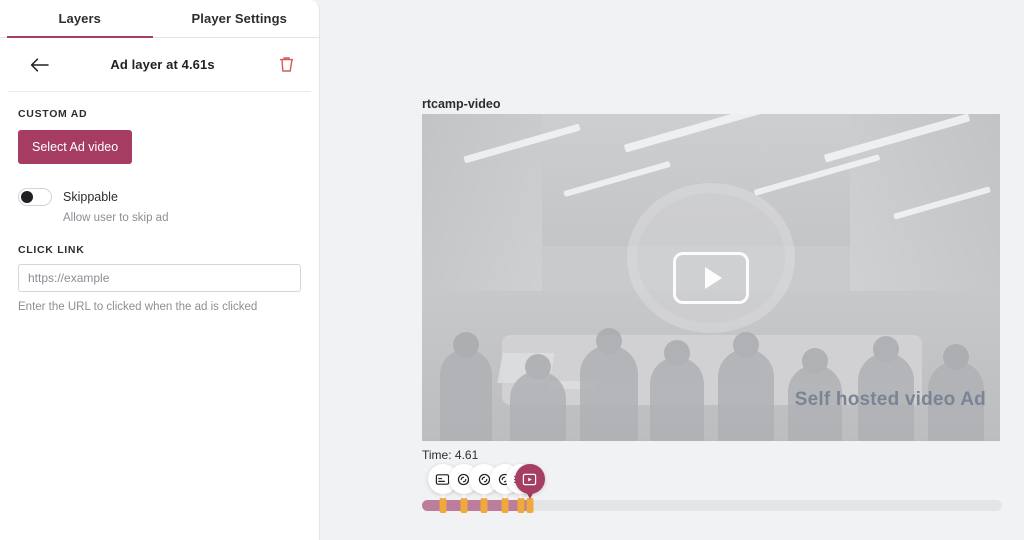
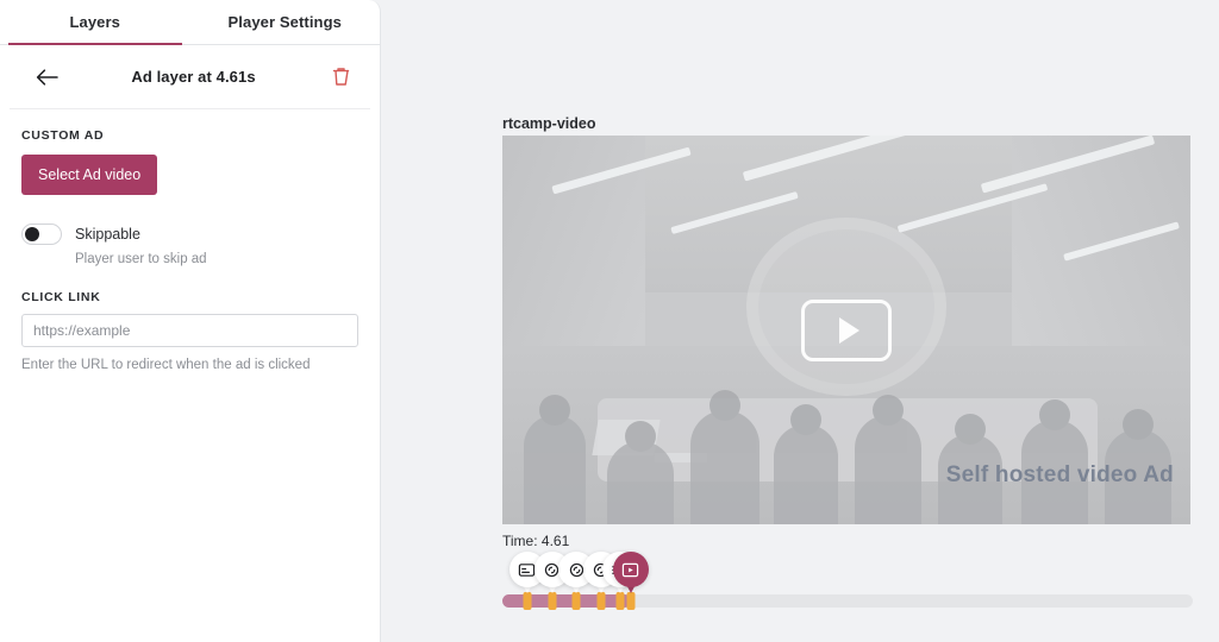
  Layers
  Player Settings
  Ad layer at 4.61s
  CUSTOM AD
  Select Ad video
  Skippable
- Allow user to skip ad
+ Player user to skip ad
  CLICK LINK
  https://example
- Enter the URL to clicked when the ad is clicked
+ Enter the URL to redirect when the ad is clicked
  rtcamp-video
  Self hosted video Ad
  Time: 4.61
